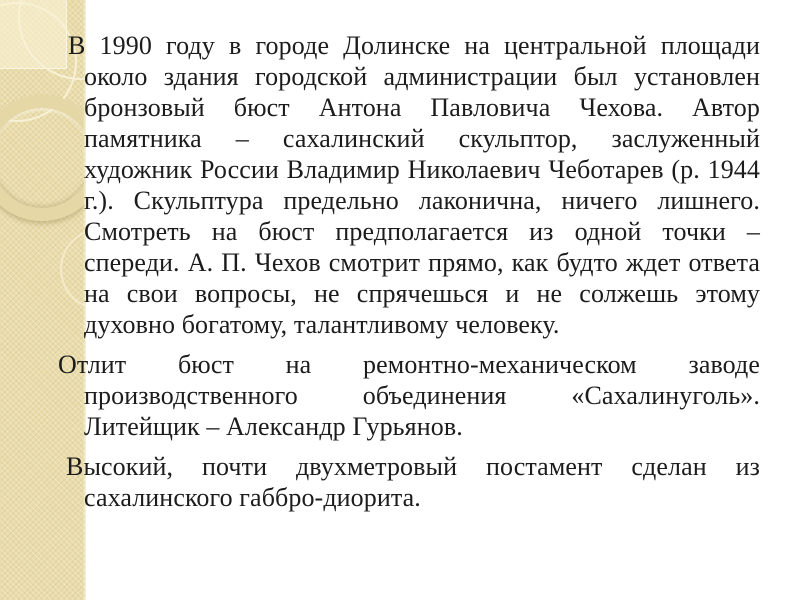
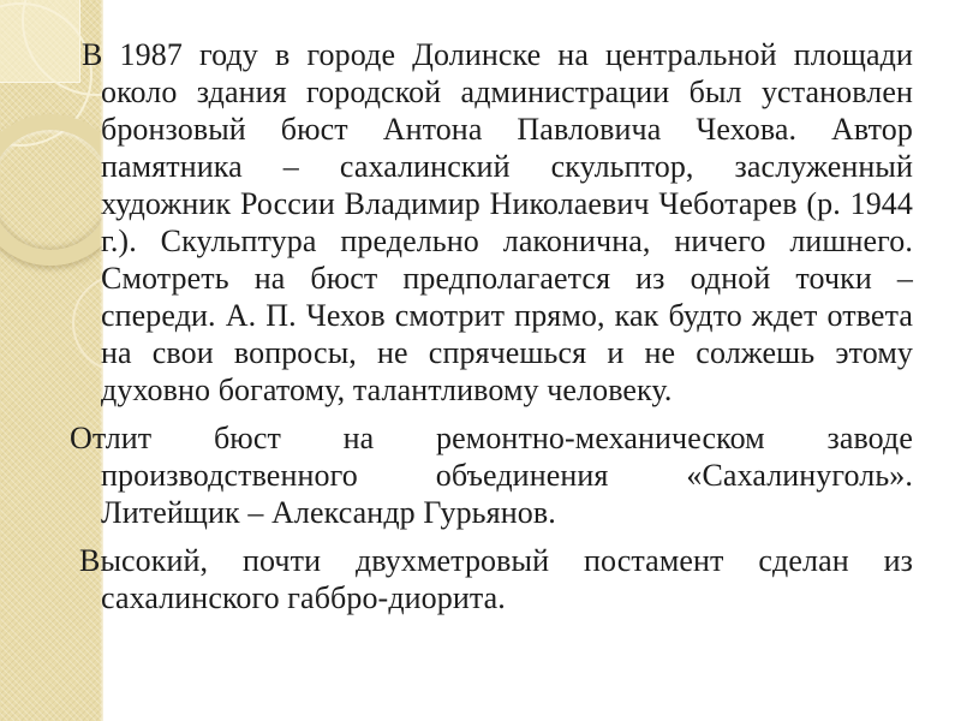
- В 1990 году в городе Долинске на центральной площади около здания городской администрации был установлен бронзовый бюст Антона Павловича Чехова. Автор памятника – сахалинский скульптор, заслуженный художник России Владимир Николаевич Чеботарев (р. 1944 г.). Скульптура предельно лаконична, ничего лишнего. Смотреть на бюст предполагается из одной точки – спереди. А. П. Чехов смотрит прямо, как будто ждет ответа на свои вопросы, не спрячешься и не солжешь этому духовно богатому, талантливому человеку.
+ В 1987 году в городе Долинске на центральной площади около здания городской администрации был установлен бронзовый бюст Антона Павловича Чехова. Автор памятника – сахалинский скульптор, заслуженный художник России Владимир Николаевич Чеботарев (р. 1944 г.). Скульптура предельно лаконична, ничего лишнего. Смотреть на бюст предполагается из одной точки – спереди. А. П. Чехов смотрит прямо, как будто ждет ответа на свои вопросы, не спрячешься и не солжешь этому духовно богатому, талантливому человеку.
  Отлит бюст на ремонтно-механическом заводе производственного объединения «Сахалинуголь». Литейщик – Александр Гурьянов.
  Высокий, почти двухметровый постамент сделан из сахалинского габбро-диорита.
